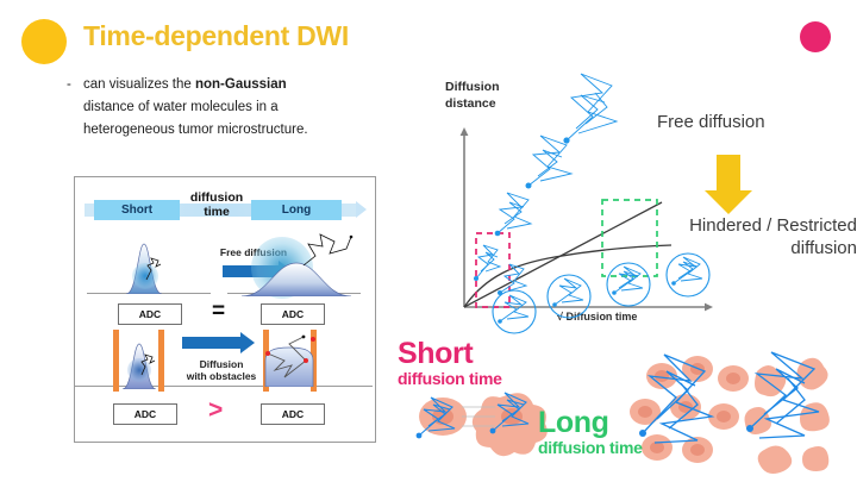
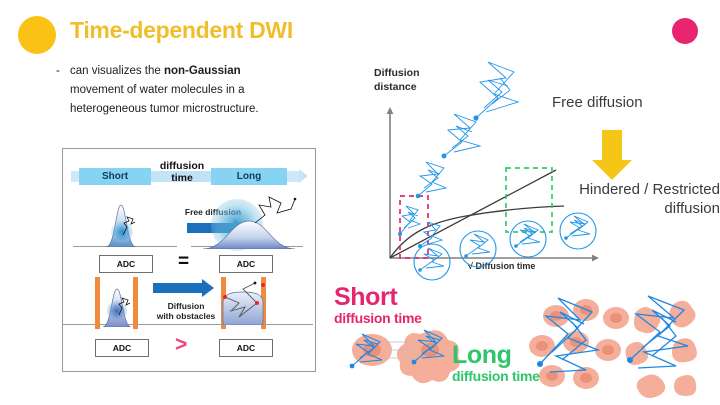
  Time-dependent DWI
  -
  can visualizes the non-Gaussian
- distance of water molecules in a
+ movement of water molecules in a
  heterogeneous tumor microstructure.
  Short
  Long
  diffusion
  time
  ADC
  ADC
  =
  Diffusion
  with obstacles
  ADC
  ADC
  >
  Diffusion
  distance
  √ Dffusion time
  Free diffusion
  Hindered / Restricted
  diffusion
  Short
  diffusion time
  Long
  diffusion time
